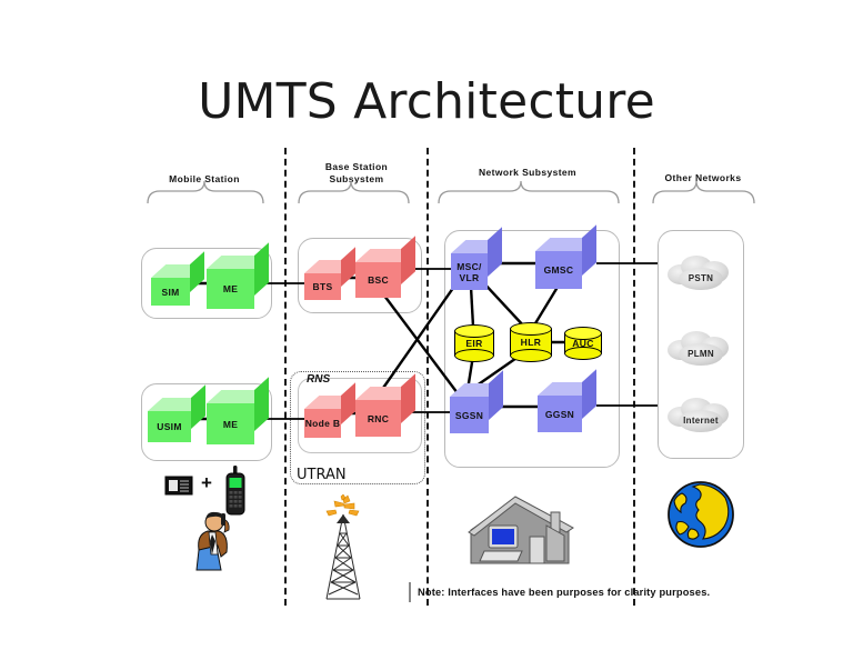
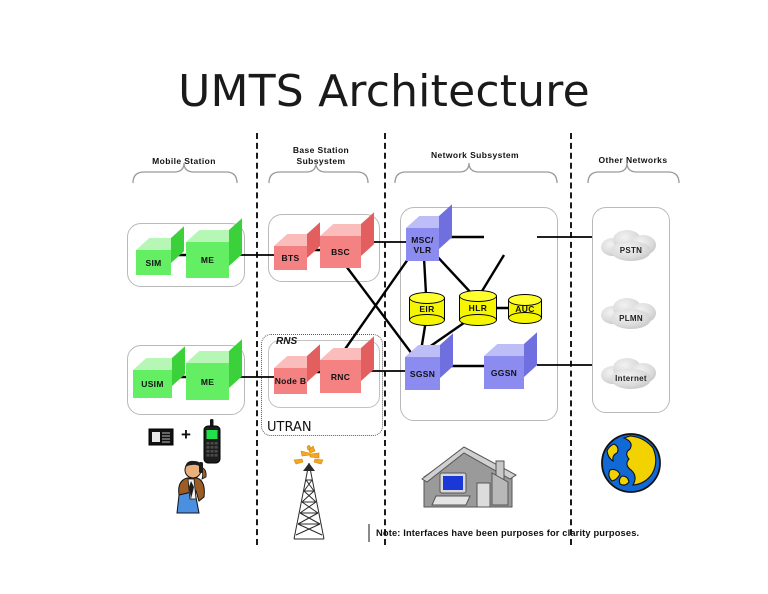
  UMTS Architecture
  Mobile Station
  Base Station
  Subsystem
  Network Subsystem
  Other Networks
  RNS
  UTRAN
  SIM
  ME
  USIM
  ME
  BTS
  BSC
  Node B
  RNC
  MSC/ VLR
- GMSC
  SGSN
  GGSN
  EIR
  HLR
  AUC
  PSTN
  PLMN
  Internet
  +
  Note: Interfaces have been purposes for clarity purposes.
